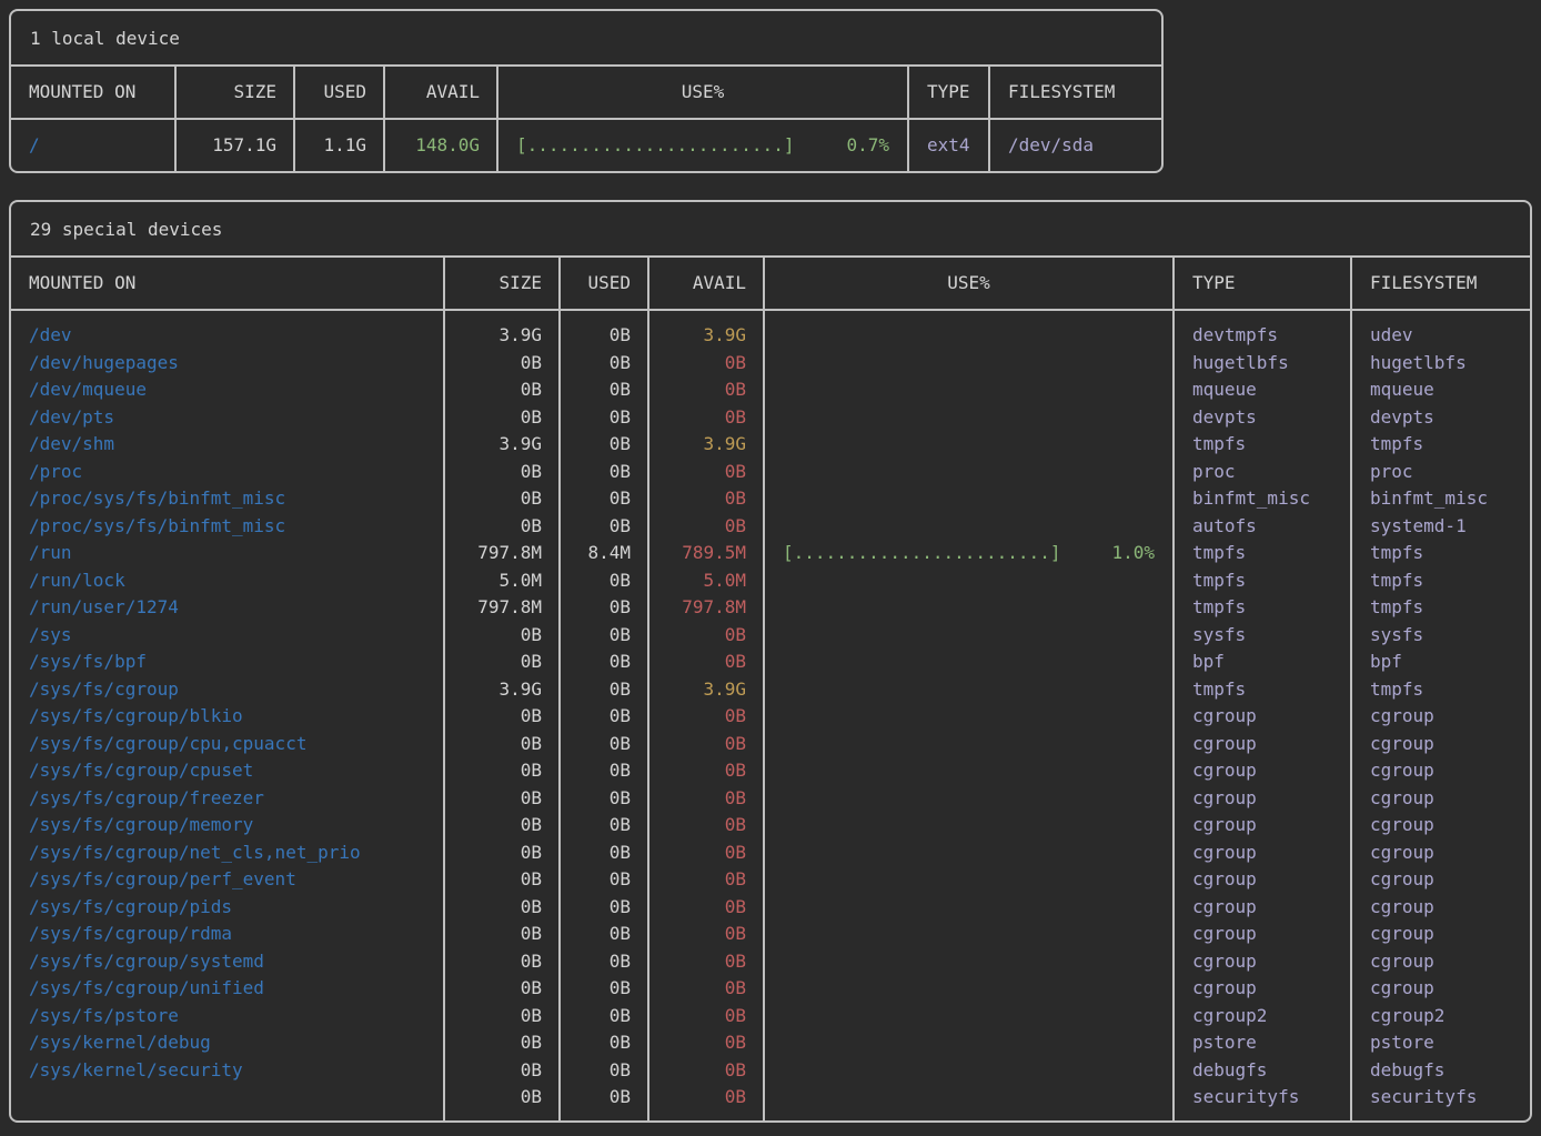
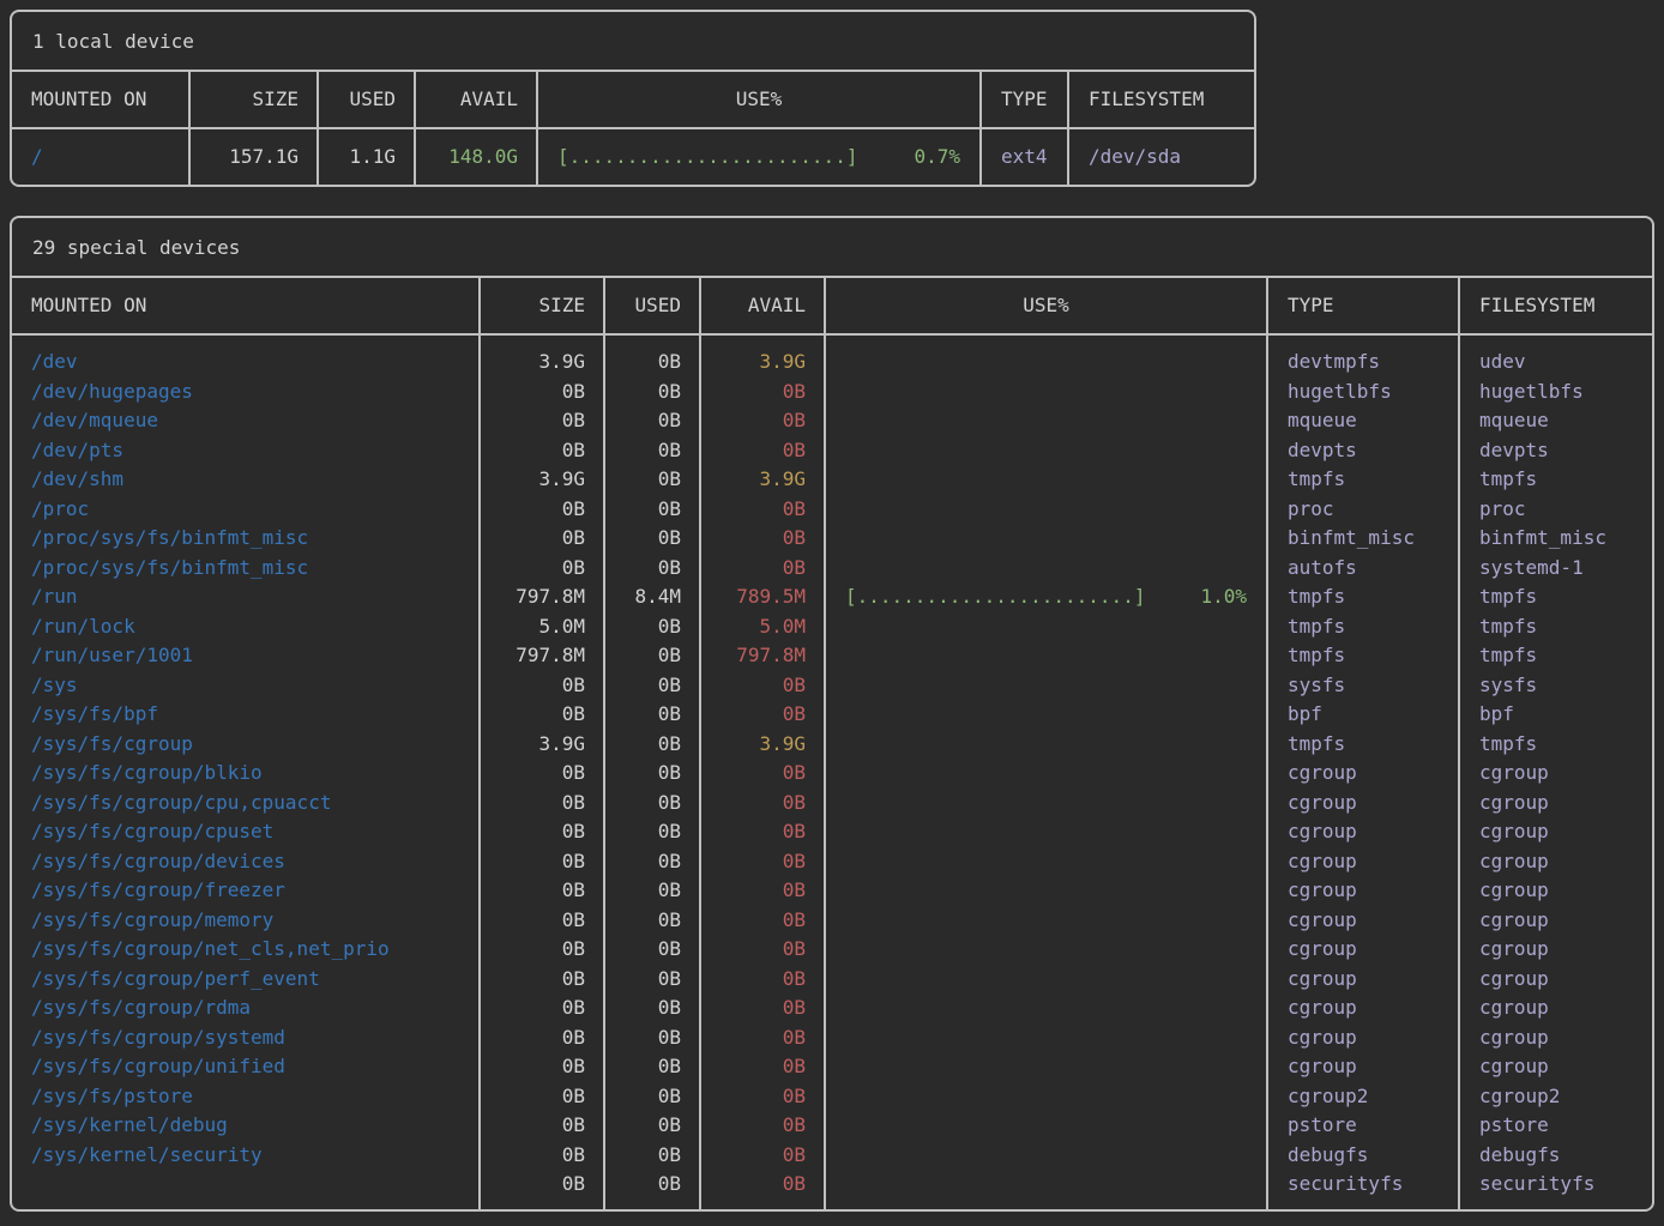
  1 local device
  MOUNTED ON
  SIZE
  USED
  AVAIL
  USE%
  TYPE
  FILESYSTEM
  /
  157.1G
  1.1G
  148.0G
  [........................]
  0.7%
  ext4
  /dev/sda
  29 special devices
  MOUNTED ON
  SIZE
  USED
  AVAIL
  USE%
  TYPE
  FILESYSTEM
  /dev
  /dev/hugepages
  /dev/mqueue
  /dev/pts
  /dev/shm
  /proc
  /proc/sys/fs/binfmt_misc
  /proc/sys/fs/binfmt_misc
  /run
  /run/lock
- /run/user/1274
+ /run/user/1001
  /sys
  /sys/fs/bpf
  /sys/fs/cgroup
  /sys/fs/cgroup/blkio
  /sys/fs/cgroup/cpu,cpuacct
  /sys/fs/cgroup/cpuset
+ /sys/fs/cgroup/devices
  /sys/fs/cgroup/freezer
  /sys/fs/cgroup/memory
  /sys/fs/cgroup/net_cls,net_prio
  /sys/fs/cgroup/perf_event
- /sys/fs/cgroup/pids
  /sys/fs/cgroup/rdma
  /sys/fs/cgroup/systemd
  /sys/fs/cgroup/unified
  /sys/fs/pstore
  /sys/kernel/debug
  /sys/kernel/security
  3.9G
  0B
  0B
  0B
  3.9G
  0B
  0B
  0B
  797.8M
  5.0M
  797.8M
  0B
  0B
  3.9G
  0B
  0B
  0B
  0B
  0B
  0B
  0B
  0B
  0B
  0B
  0B
  0B
  0B
  0B
  0B
  0B
  0B
  0B
  0B
  0B
  0B
  0B
  0B
  8.4M
  0B
  0B
  0B
  0B
  0B
  0B
  0B
  0B
  0B
  0B
  0B
  0B
  0B
  0B
  0B
  0B
  0B
  0B
  0B
  0B
  3.9G
  0B
  0B
  0B
  3.9G
  0B
  0B
  0B
  789.5M
  5.0M
  797.8M
  0B
  0B
  3.9G
  0B
  0B
  0B
  0B
  0B
  0B
  0B
  0B
  0B
  0B
  0B
  0B
  0B
  0B
  0B
  [........................]
  1.0%
  devtmpfs
  hugetlbfs
  mqueue
  devpts
  tmpfs
  proc
  binfmt_misc
  autofs
  tmpfs
  tmpfs
  tmpfs
  sysfs
  bpf
  tmpfs
  cgroup
  cgroup
  cgroup
  cgroup
  cgroup
  cgroup
  cgroup
  cgroup
  cgroup
  cgroup
  cgroup
  cgroup2
  pstore
  debugfs
  securityfs
  udev
  hugetlbfs
  mqueue
  devpts
  tmpfs
  proc
  binfmt_misc
  systemd-1
  tmpfs
  tmpfs
  tmpfs
  sysfs
  bpf
  tmpfs
  cgroup
  cgroup
  cgroup
  cgroup
  cgroup
  cgroup
  cgroup
  cgroup
  cgroup
  cgroup
  cgroup
  cgroup2
  pstore
  debugfs
  securityfs
